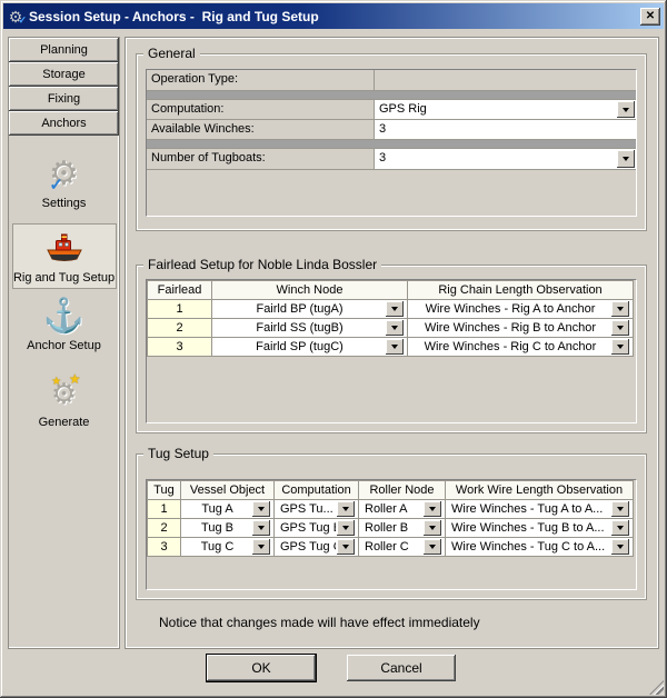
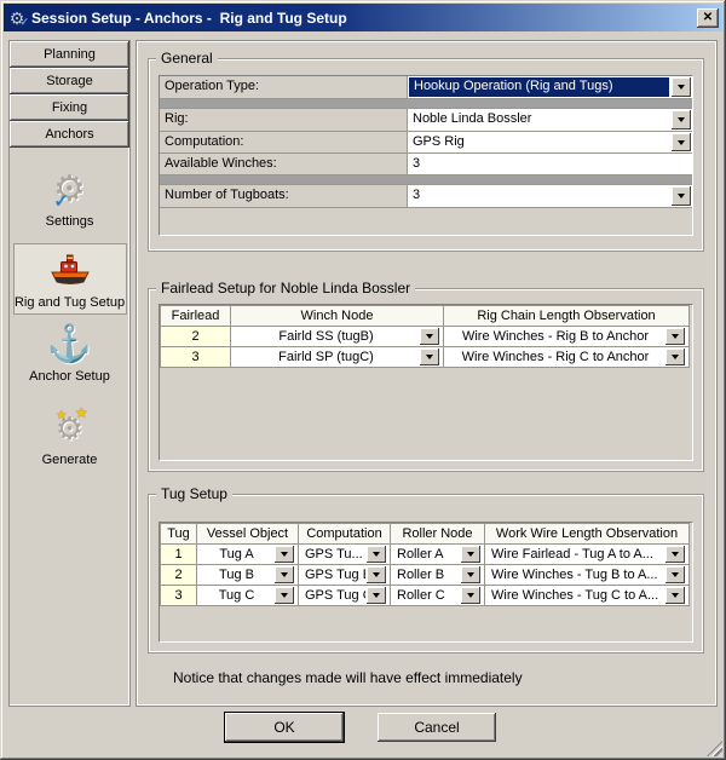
  ⚙
  ✓
  Session Setup - Anchors - Rig and Tug Setup
  ✕
  Planning
  Storage
  Fixing
  Anchors
  ⚙
  ✓
  Settings
  Rig and Tug Setup
  ⚓
  Anchor Setup
  ⚙
  ★
  ★
  Generate
  General
  Operation Type:
+ Hookup Operation (Rig and Tugs)
+ Rig:
+ Noble Linda Bossler
  Computation:
  GPS Rig
  Available Winches:
  3
  Number of Tugboats:
  3
  Fairlead Setup for Noble Linda Bossler
  Fairlead	Winch Node	Rig Chain Length Observation
- 1	Fairld BP (tugA)	Wire Winches - Rig A to Anchor
  2	Fairld SS (tugB)	Wire Winches - Rig B to Anchor
  3	Fairld SP (tugC)	Wire Winches - Rig C to Anchor
  Tug Setup
  Tug	Vessel Object	Computation	Roller Node	Work Wire Length Observation
- 1	Tug A	GPS Tu...	Roller A	Wire Winches - Tug A to A...
+ 1	Tug A	GPS Tu...	Roller A	Wire Fairlead - Tug A to A...
  2	Tug B	GPS Tug	Roller B	Wire Winches - Tug B to A...
  3	Tug C	GPS Tug	Roller C	Wire Winches - Tug C to A...
  Notice that changes made will have effect immediately
  OK
  Cancel
